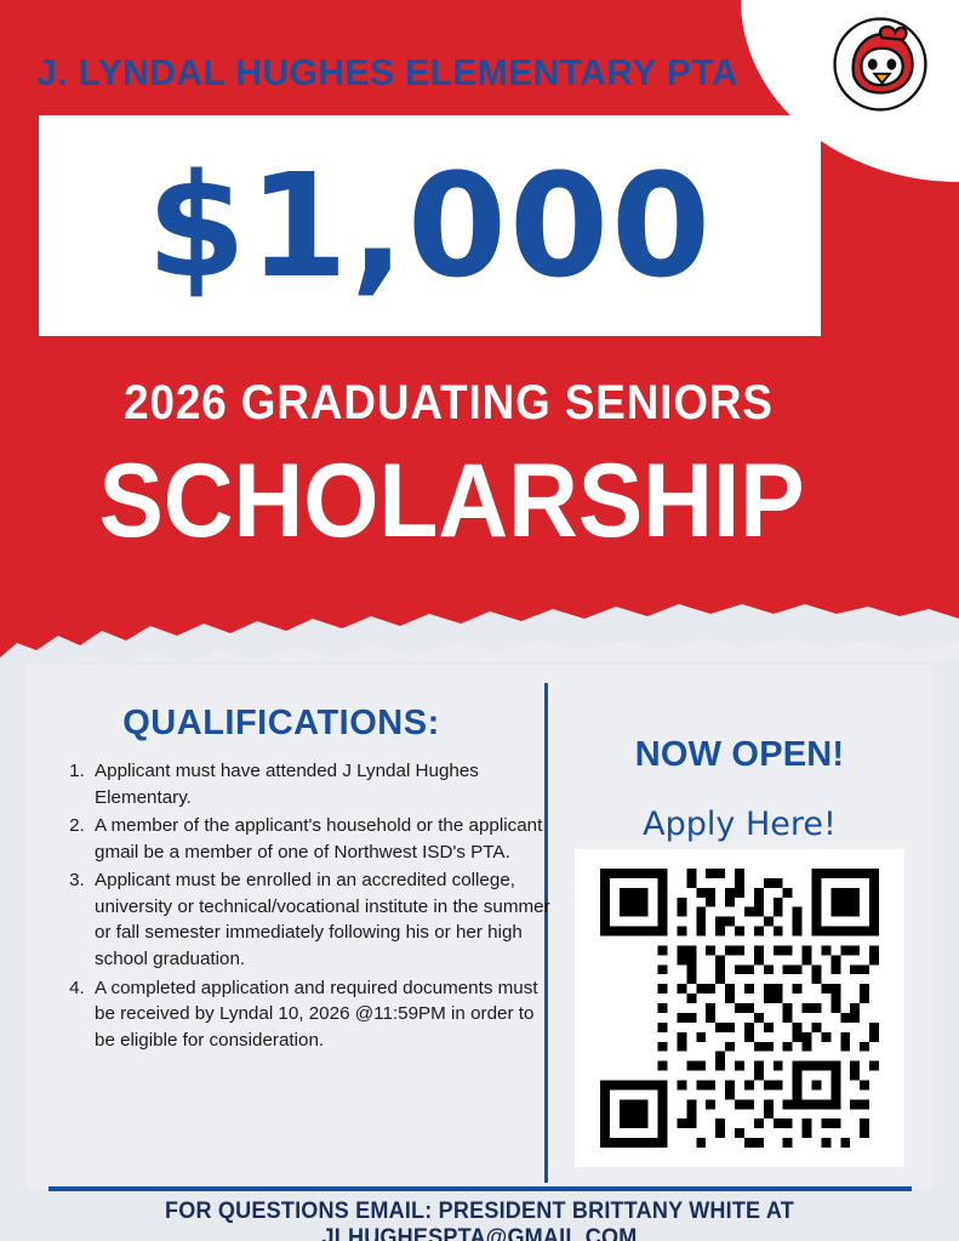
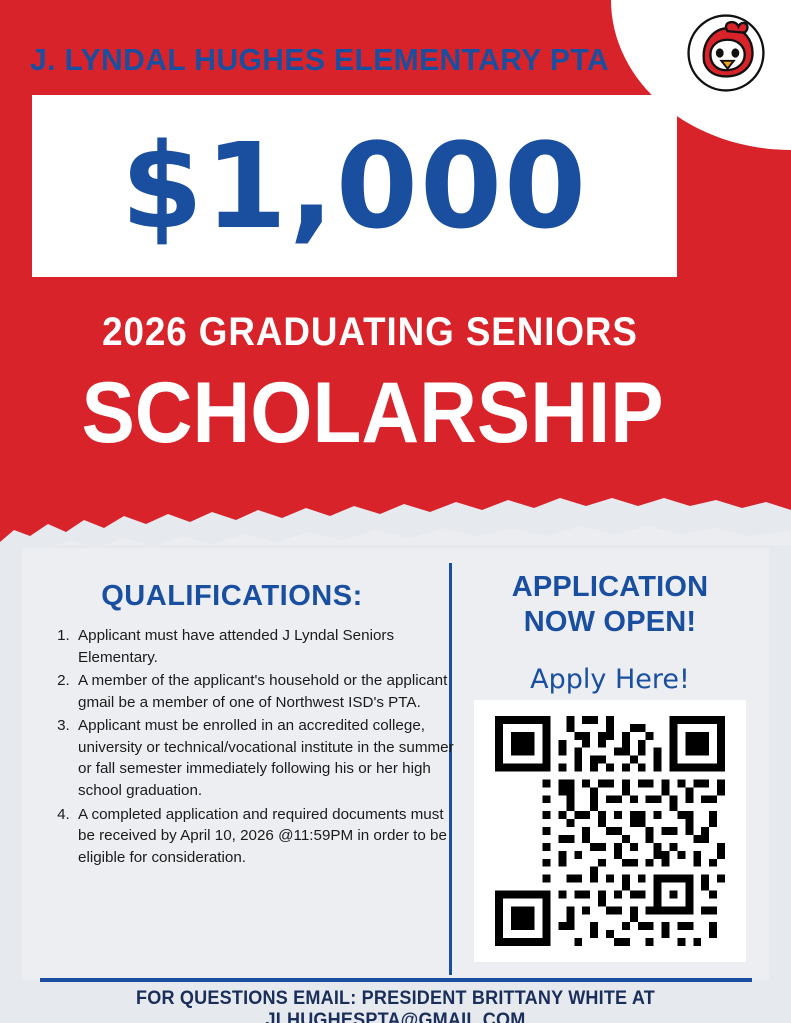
  J. LYNDAL HUGHES ELEMENTARY PTA
  $1,000
  2026 GRADUATING SENIORS
  SCHOLARSHIP
  QUALIFICATIONS:
- Applicant must have attended J Lyndal Hughes Elementary.
+ Applicant must have attended J Lyndal Seniors Elementary.
  A member of the applicant's household or the applicant gmail be a member of one of Northwest ISD's PTA.
  Applicant must be enrolled in an accredited college, university or technical/vocational institute in the summer or fall semester immediately following his or her high school graduation.
- A completed application and required documents must be received by Lyndal 10, 2026 @11:59PM in order to be eligible for consideration.
+ A completed application and required documents must be received by April 10, 2026 @11:59PM in order to be eligible for consideration.
+ APPLICATION
  NOW OPEN!
  Apply Here!
  FOR QUESTIONS EMAIL: PRESIDENT BRITTANY WHITE AT JLHUGHESPTA@GMAIL.COM
